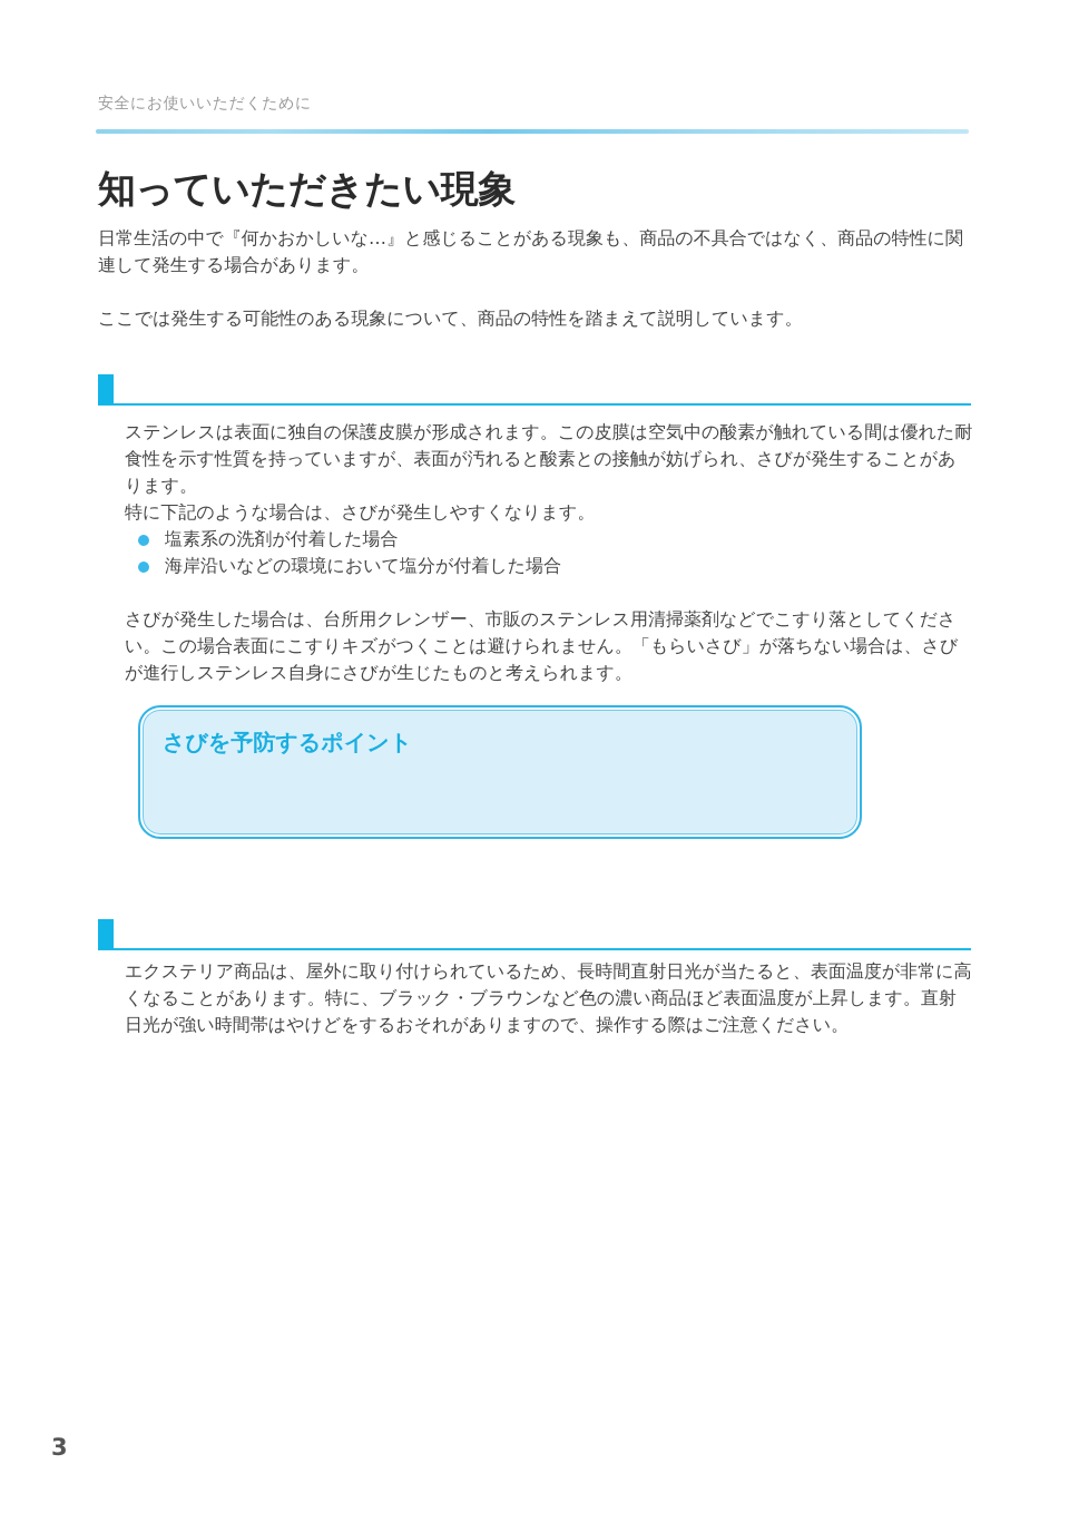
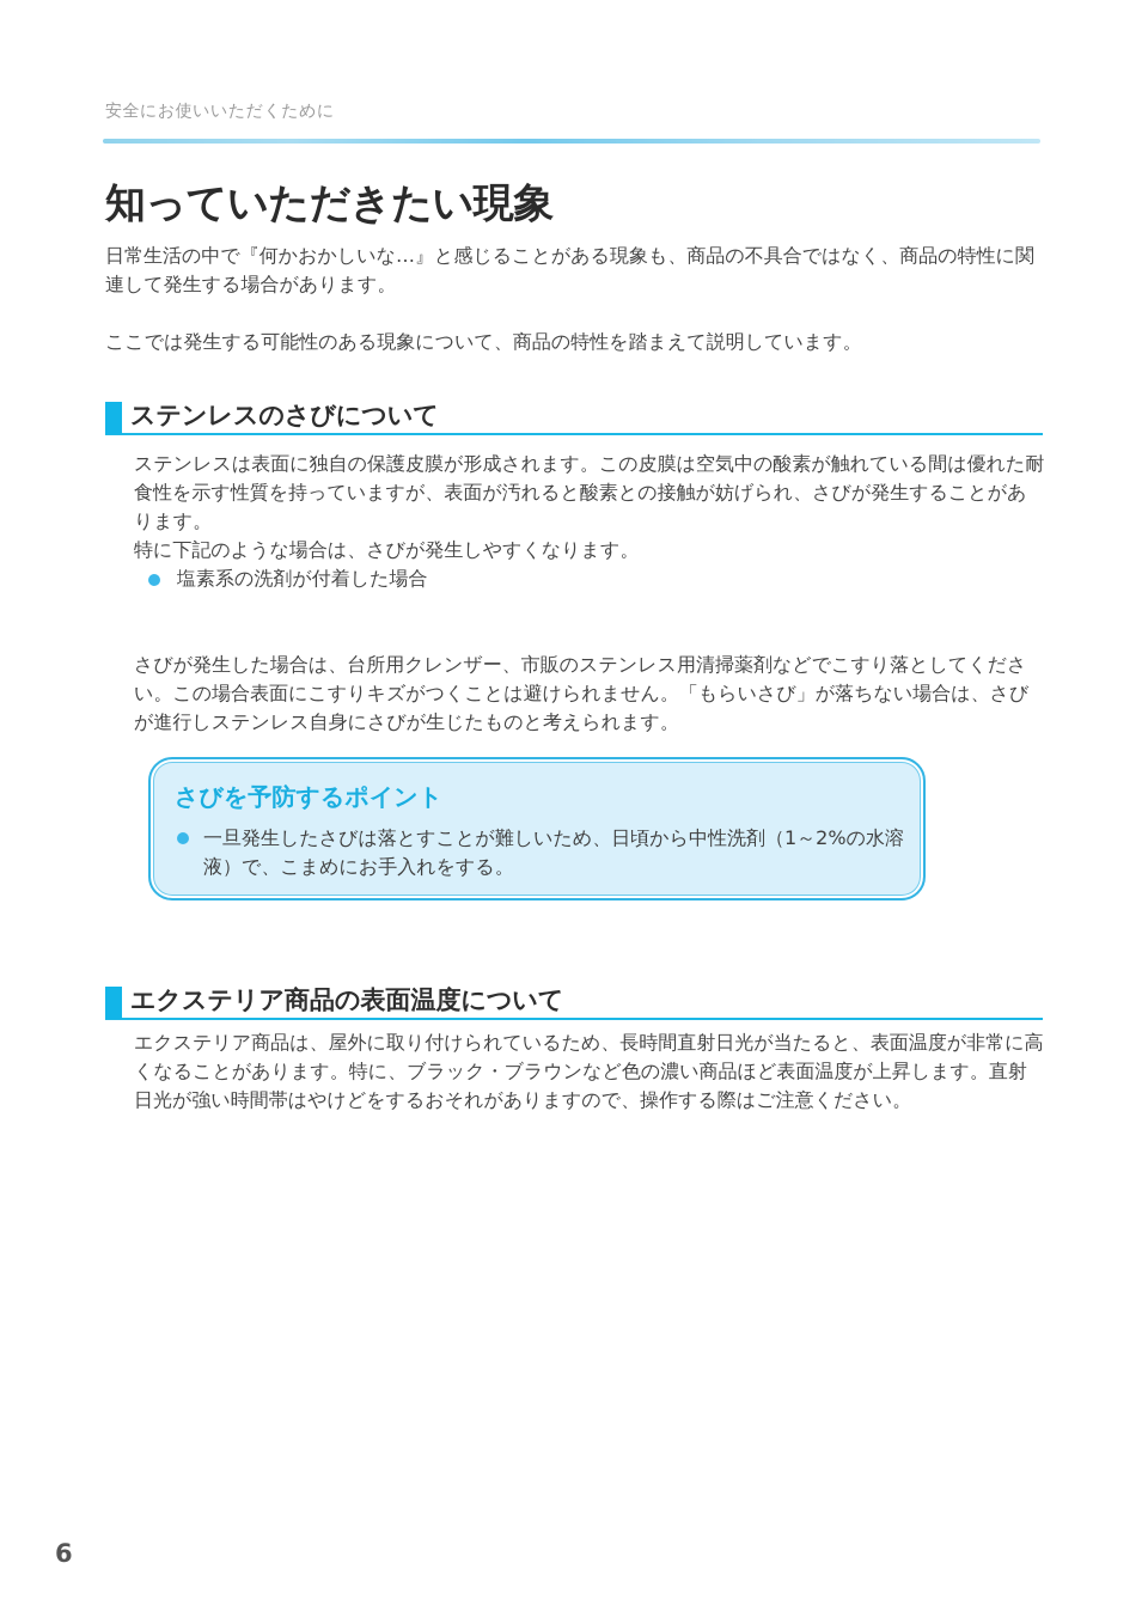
  安全にお使いいただくために
  知っていただきたい現象
  日常生活の中で『何かおかしいな…』と感じることがある現象も、商品の不具合ではなく、商品の特性に関連して発生する場合があります。
  ここでは発生する可能性のある現象について、商品の特性を踏まえて説明しています。
+ ステンレスのさびについて
  ステンレスは表面に独自の保護皮膜が形成されます。この皮膜は空気中の酸素が触れている間は優れた耐食性を示す性質を持っていますが、表面が汚れると酸素との接触が妨げられ、さびが発生することがあります。
  特に下記のような場合は、さびが発生しやすくなります。
  塩素系の洗剤が付着した場合
- 海岸沿いなどの環境において塩分が付着した場合
  さびが発生した場合は、台所用クレンザー、市販のステンレス用清掃薬剤などでこすり落としてください。この場合表面にこすりキズがつくことは避けられません。「もらいさび」が落ちない場合は、さびが進行しステンレス自身にさびが生じたものと考えられます。
  さびを予防するポイント
+ 一旦発生したさびは落とすことが難しいため、日頃から中性洗剤（1～2%の水溶液）で、こまめにお手入れをする。
+ エクステリア商品の表面温度について
  エクステリア商品は、屋外に取り付けられているため、長時間直射日光が当たると、表面温度が非常に高くなることがあります。特に、ブラック・ブラウンなど色の濃い商品ほど表面温度が上昇します。直射日光が強い時間帯はやけどをするおそれがありますので、操作する際はご注意ください。
- 3
+ 6
